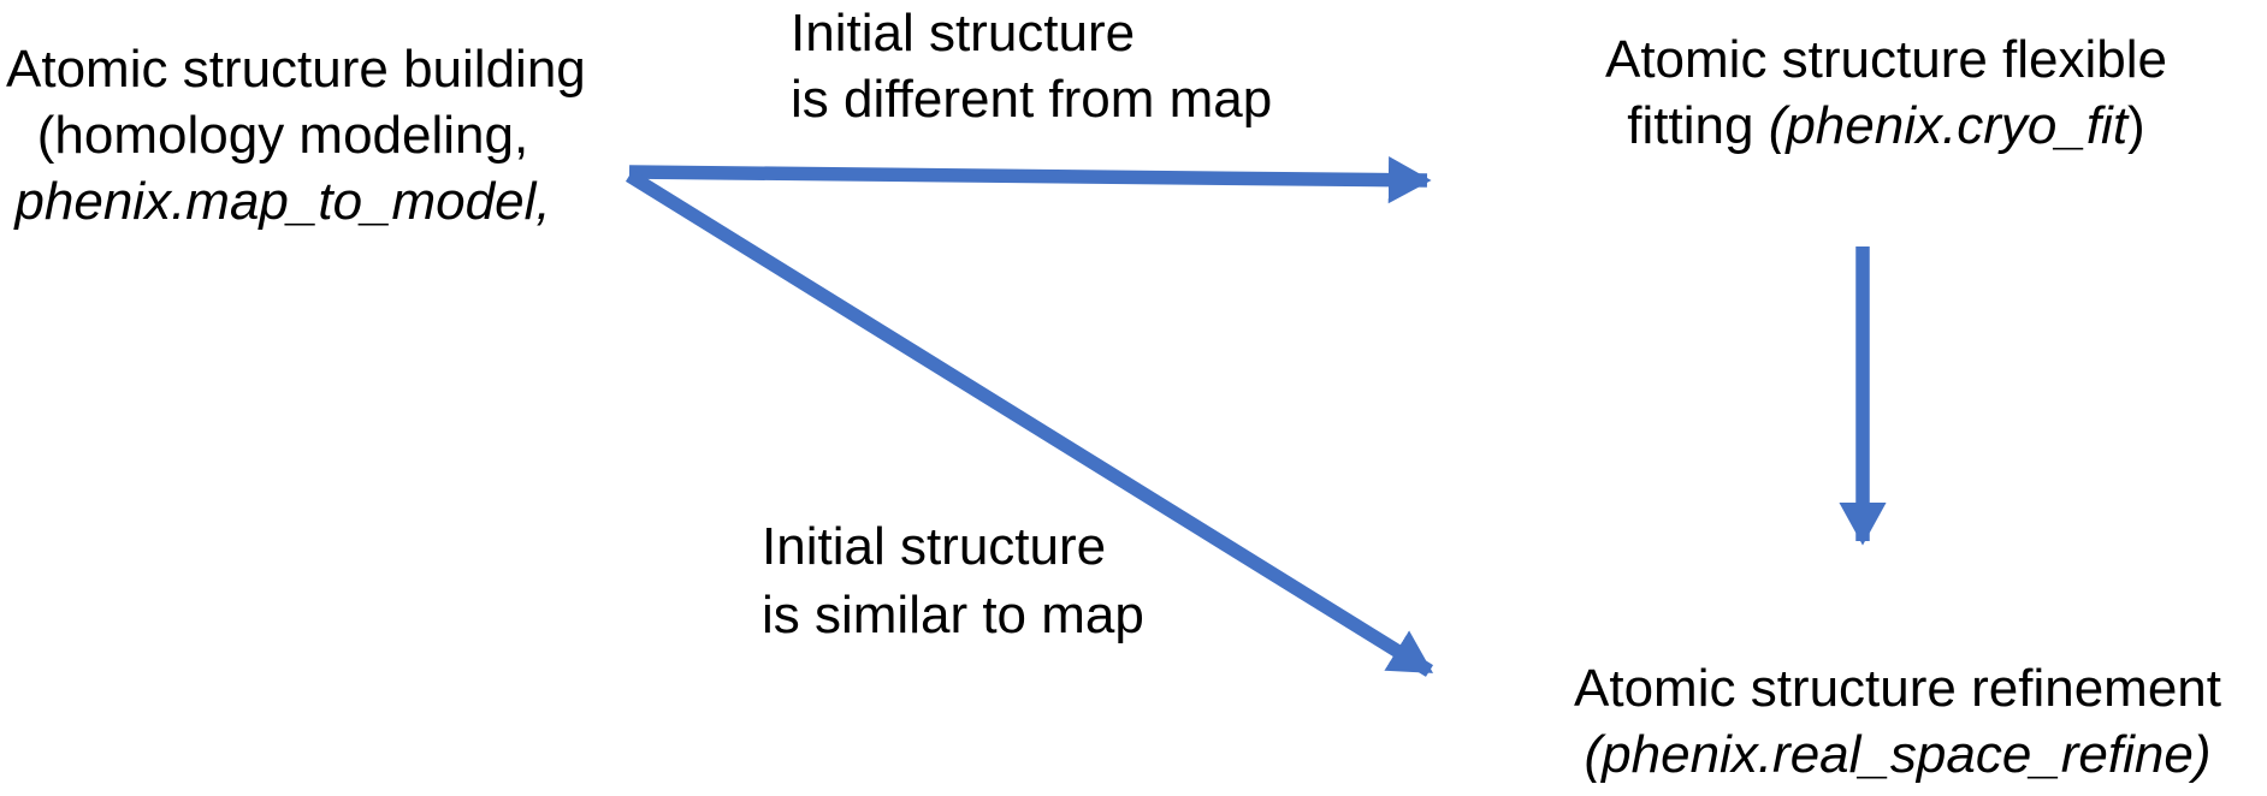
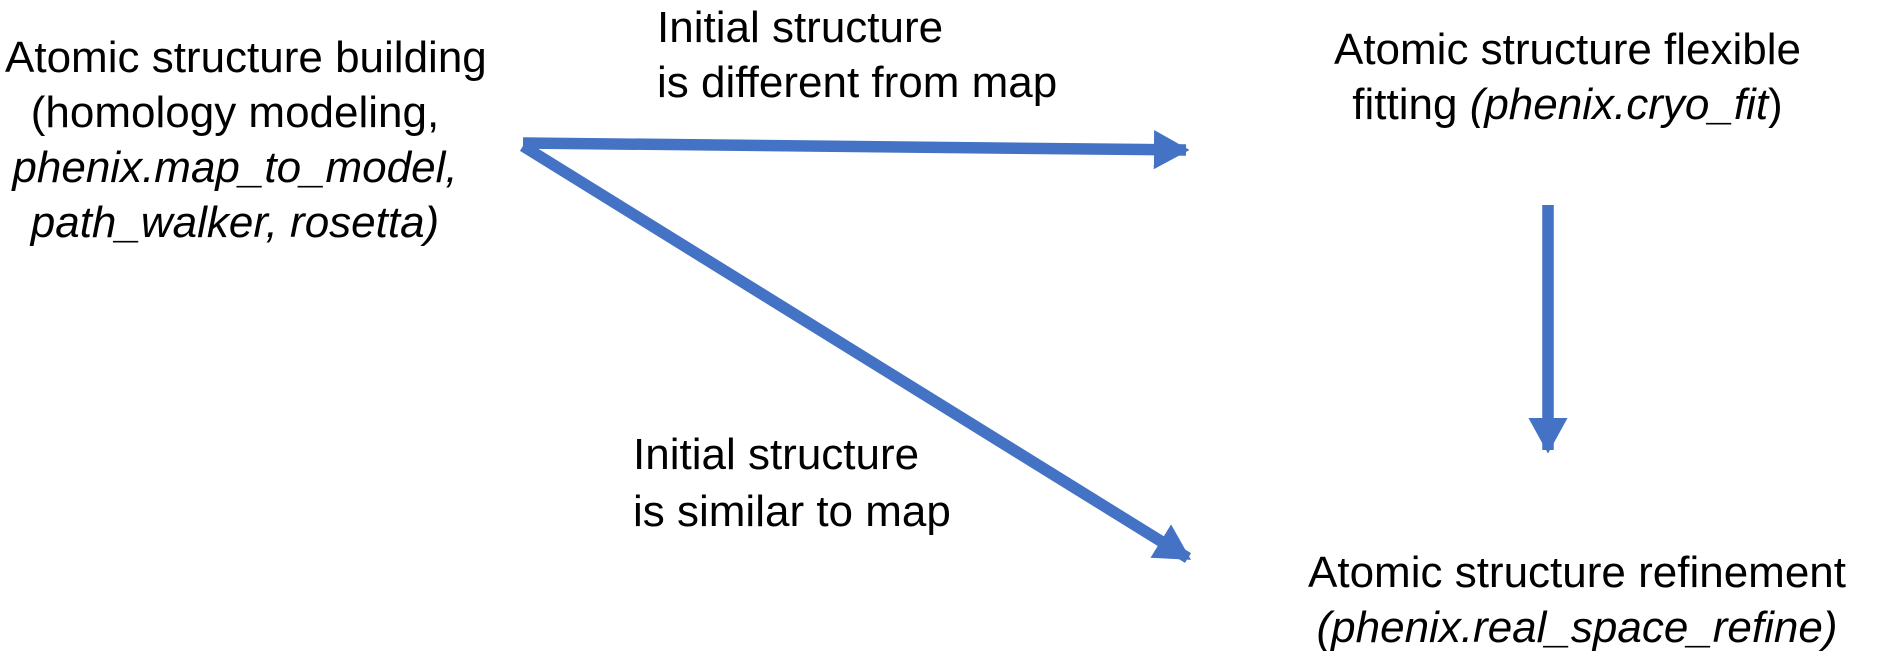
  Atomic structure building
  (homology modeling,
  phenix.map_to_model,
+ path_walker, rosetta)
  Initial structure
  is different from map
  Atomic structure flexible
  fitting (phenix.cryo_fit)
  Initial structure
  is similar to map
  Atomic structure refinement
  (phenix.real_space_refine)
